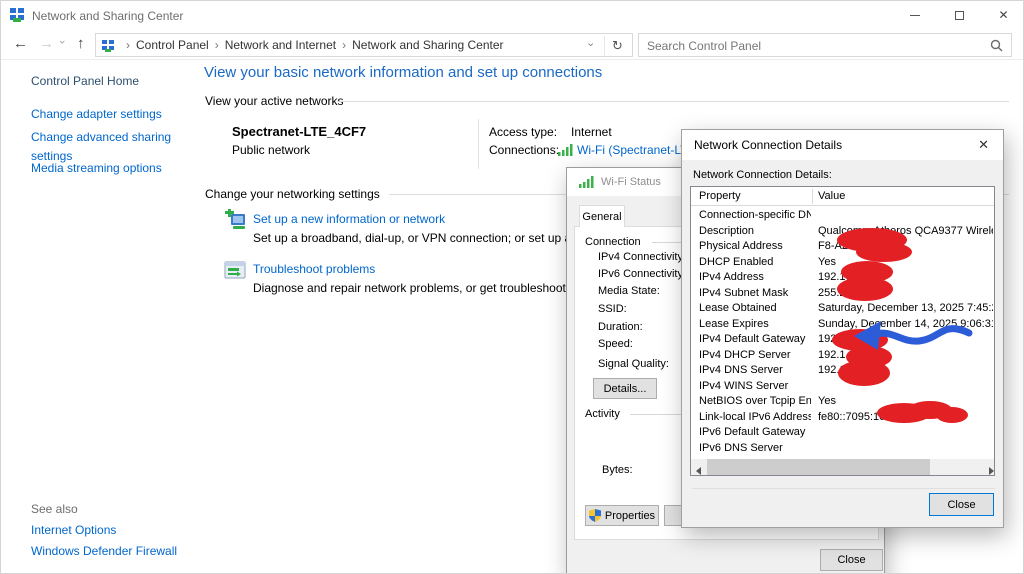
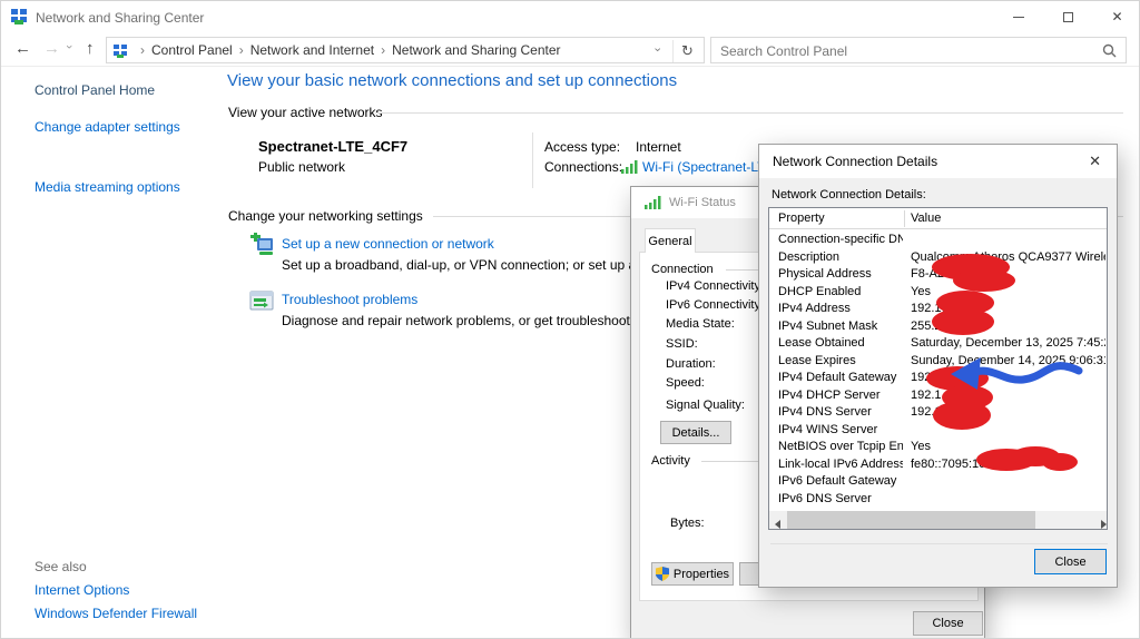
  Network and Sharing Center
  ✕
  ←
  →
  ↑
  › Control Panel › Network and Internet › Network and Sharing Center
  ↻
  Search Control Panel
  Control Panel Home
  Change adapter settings
- Change advanced sharing settings
  Media streaming options
  See also
  Internet Options
  Windows Defender Firewall
- View your basic network information and set up connections
+ View your basic network connections and set up connections
  View your active network
  Spectranet-LTE_4CF7
  Public network
  Access type:
  Internet
  Connections:
  Wi-Fi (Spectranet-L
  Change your networking settings
- Set up a new information or network
+ Set up a new connection or network
  Set up a broadband, dial-up, or VPN connection; or set up
  Troubleshoot problems
  Diagnose and repair network problems, or get troubleshoot
  Wi-Fi Status
  General
  Connection
  IPv4 Connectivit
  IPv6 Connectivit
  Media State:
  SSID:
  Duration:
  Speed:
  Signal Quality:
  Details...
  Activity
  Bytes:
  Properties
  Close
  Network Connection Details
  ✕
  Network Connection Details:
  Property
  Value
  Connection-specific DN
  Description
  Physical Address
  DHCP Enabled
  Yes
  IPv4 Address
  IPv4 Subnet Mask
  255.
  Lease Obtained
  Saturday, December 13, 2025 7:45:
  Lease Expires
  Sunday, Deember 14, 2025 9:06:3
  IPv4 Default Gateway
  IPv4 DHCP Server
  192.1
  IPv4 DNS Server
  192.
  IPv4 WINS Server
  NetBIOS over Tcpip En
  Yes
  Link-local IPv6 Address
  fe80::7095:1
  IPv6 Default Gateway
  IPv6 DNS Server
  Close
